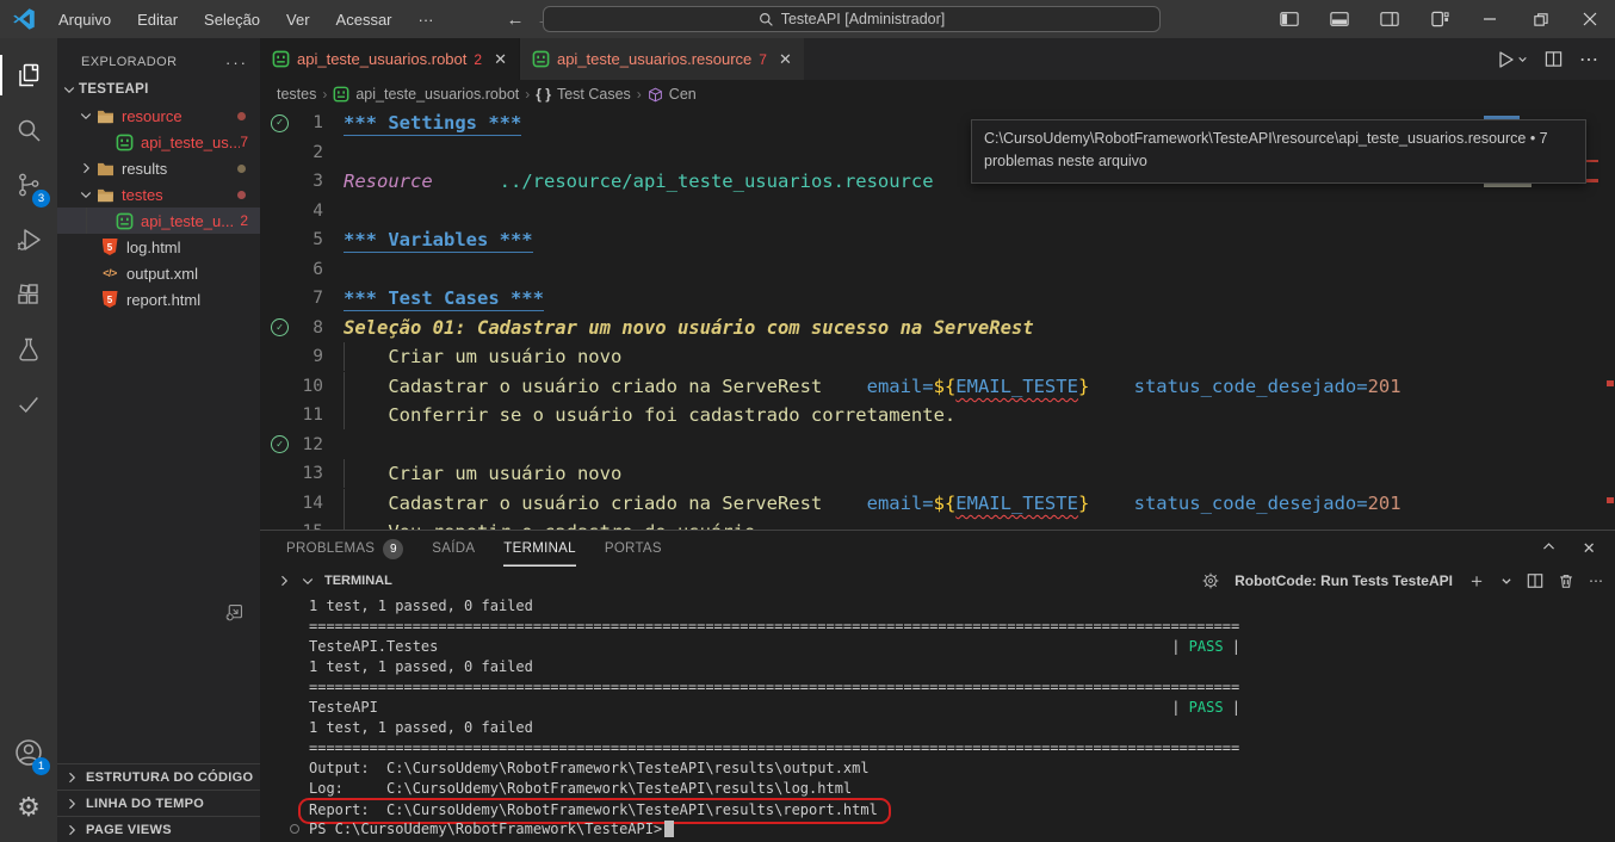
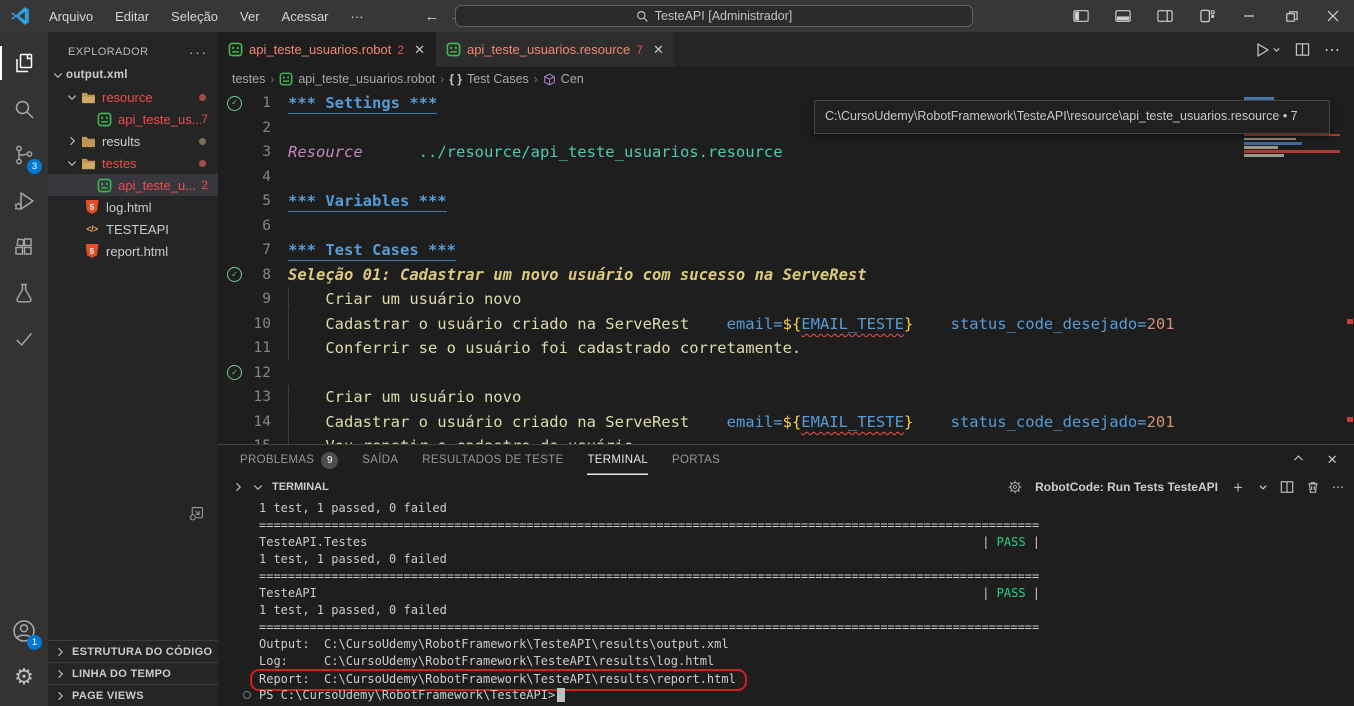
  Arquivo
  Editar
  Seleção
  Ver
  Acessar
  ···
  ←
  TesteAPI [Administrador]
  3
  1
  ⚙
  EXPLORADOR
  ···
- TESTEAPI
+ output.xml
  resource
  api_teste_us...
  7
  results
  testes
  api_teste_u...
  2
  5
  log.html
  </>
- output.xml
+ TESTEAPI
  5
  report.html
  ESTRUTURA DO CÓDIGO
  LINHA DO TEMPO
  PAGE VIEWS
  api_teste_usuarios.robot
  2
  ✕
  api_teste_usuarios.resource
  7
  ✕
  ⋯
  testes
  ›
  api_teste_usuarios.robot
  ›
  { }
  Test Cases
  ›
  Cen
  ✓
  1
  *** Settings ***
  2
  3
  Resource ../resource/api_teste_usuarios.resource
  4
  5
  *** Variables ***
  6
  7
  *** Test Cases ***
  ✓
  8
  Seleção 01: Cadastrar um novo usuário com sucesso na ServeRest
  9
  Criar um usuário novo
  10
  Cadastrar o usuário criado na ServeRest email=${EMAIL_TESTE} status_code_desejado=201
  11
  Conferrir se o usuário foi cadastrado corretamente.
  ✓
  12
  13
  Criar um usuário novo
  14
  Cadastrar o usuário criado na ServeRest email=${EMAIL_TESTE} status_code_desejado=201
  PROBLEMAS
  9
  SAÍDA
+ RESULTADOS DE TESTE
  TERMINAL
  PORTAS
  ✕
  TERMINAL
  RobotCode: Run Tests TesteAPI
  ＋
  ⋯
  1 test, 1 passed, 0 failed
  ============================================================================================================
  TesteAPI.Testes
  | PASS |
  1 test, 1 passed, 0 failed
  ============================================================================================================
  TesteAPI
  | PASS |
  1 test, 1 passed, 0 failed
  ============================================================================================================
  Output: C:\CursoUdemy\RobotFramework\TesteAPI\results\output.xml
  Log: C:\CursoUdemy\RobotFramework\TesteAPI\results\log.html
  Report: C:\CursoUdemy\RobotFramework\TesteAPI\results\report.html
  PS C:\CursoUdemy\RobotFramework\TesteAPI>
  C:\CursoUdemy\RobotFramework\TesteAPI\resource\api_teste_usuarios.resource • 7
- problemas neste arquivo
